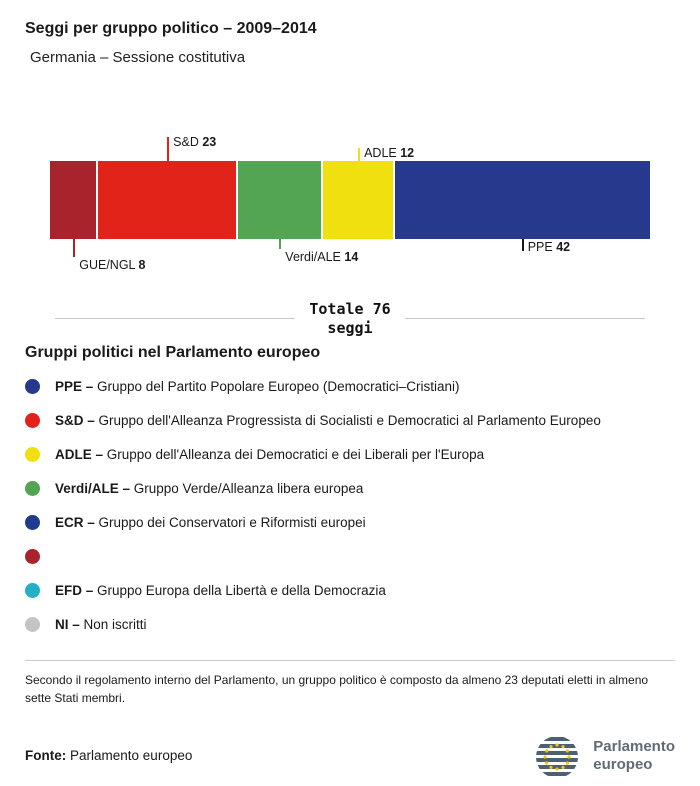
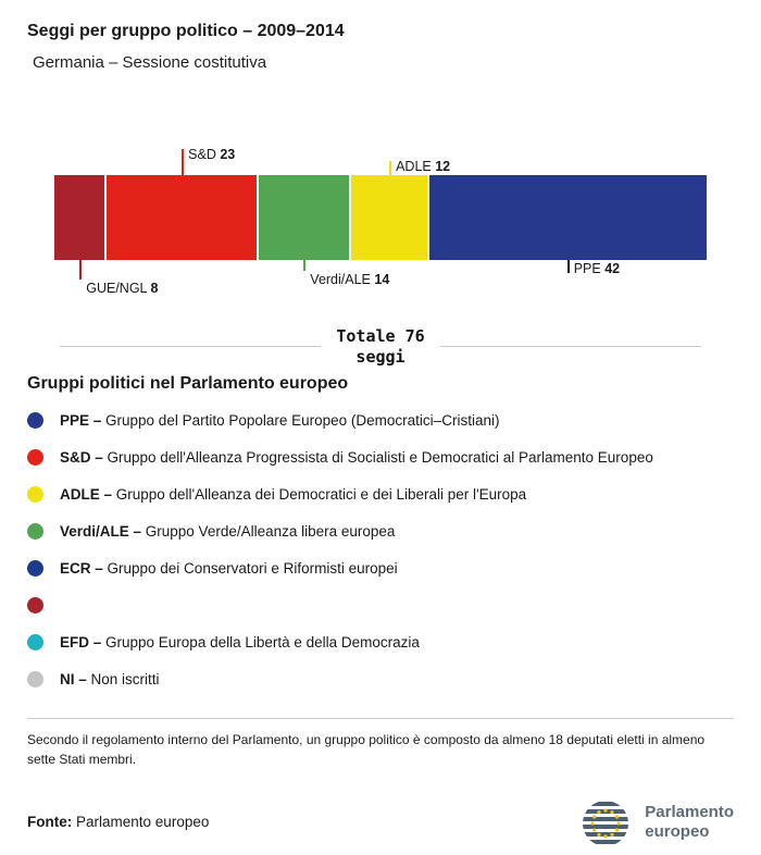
  Seggi per gruppo politico – 2009–2014
  Germania – Sessione costitutiva
  GUE/NGL 8
  S&D 23
  Verdi/ALE 14
  ADLE 12
  PPE 42
  Totale 76
  seggi
  Gruppi politici nel Parlamento europeo
  PPE – Gruppo del Partito Popolare Europeo (Democratici–Cristiani)
  S&D – Gruppo dell'Alleanza Progressista di Socialisti e Democratici al Parlamento Europeo
  ADLE – Gruppo dell'Alleanza dei Democratici e dei Liberali per l'Europa
  Verdi/ALE – Gruppo Verde/Alleanza libera europea
  ECR – Gruppo dei Conservatori e Riformisti europei
  EFD – Gruppo Europa della Libertà e della Democrazia
  NI – Non iscritti
- Secondo il regolamento interno del Parlamento, un gruppo politico è composto da almeno 23 deputati eletti in almeno sette Stati membri.
+ Secondo il regolamento interno del Parlamento, un gruppo politico è composto da almeno 18 deputati eletti in almeno sette Stati membri.
  Fonte: Parlamento europeo
  Parlamento
  europeo
